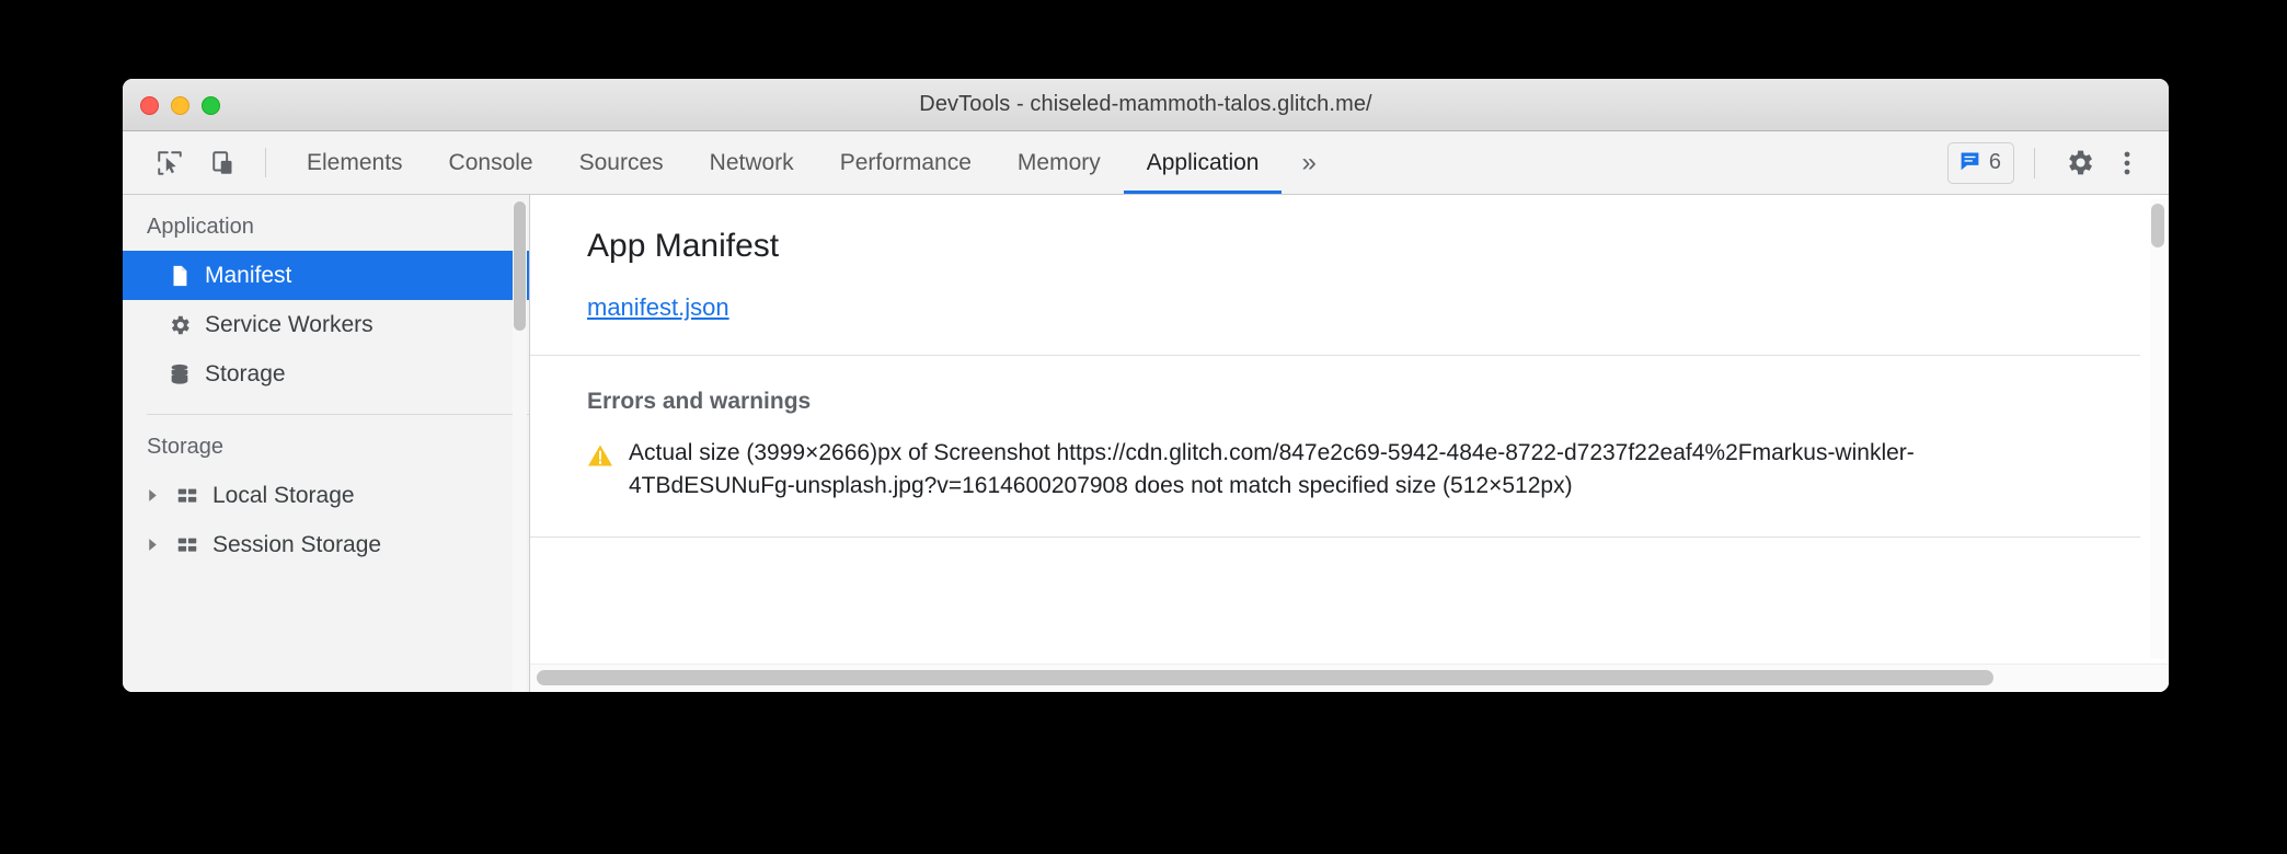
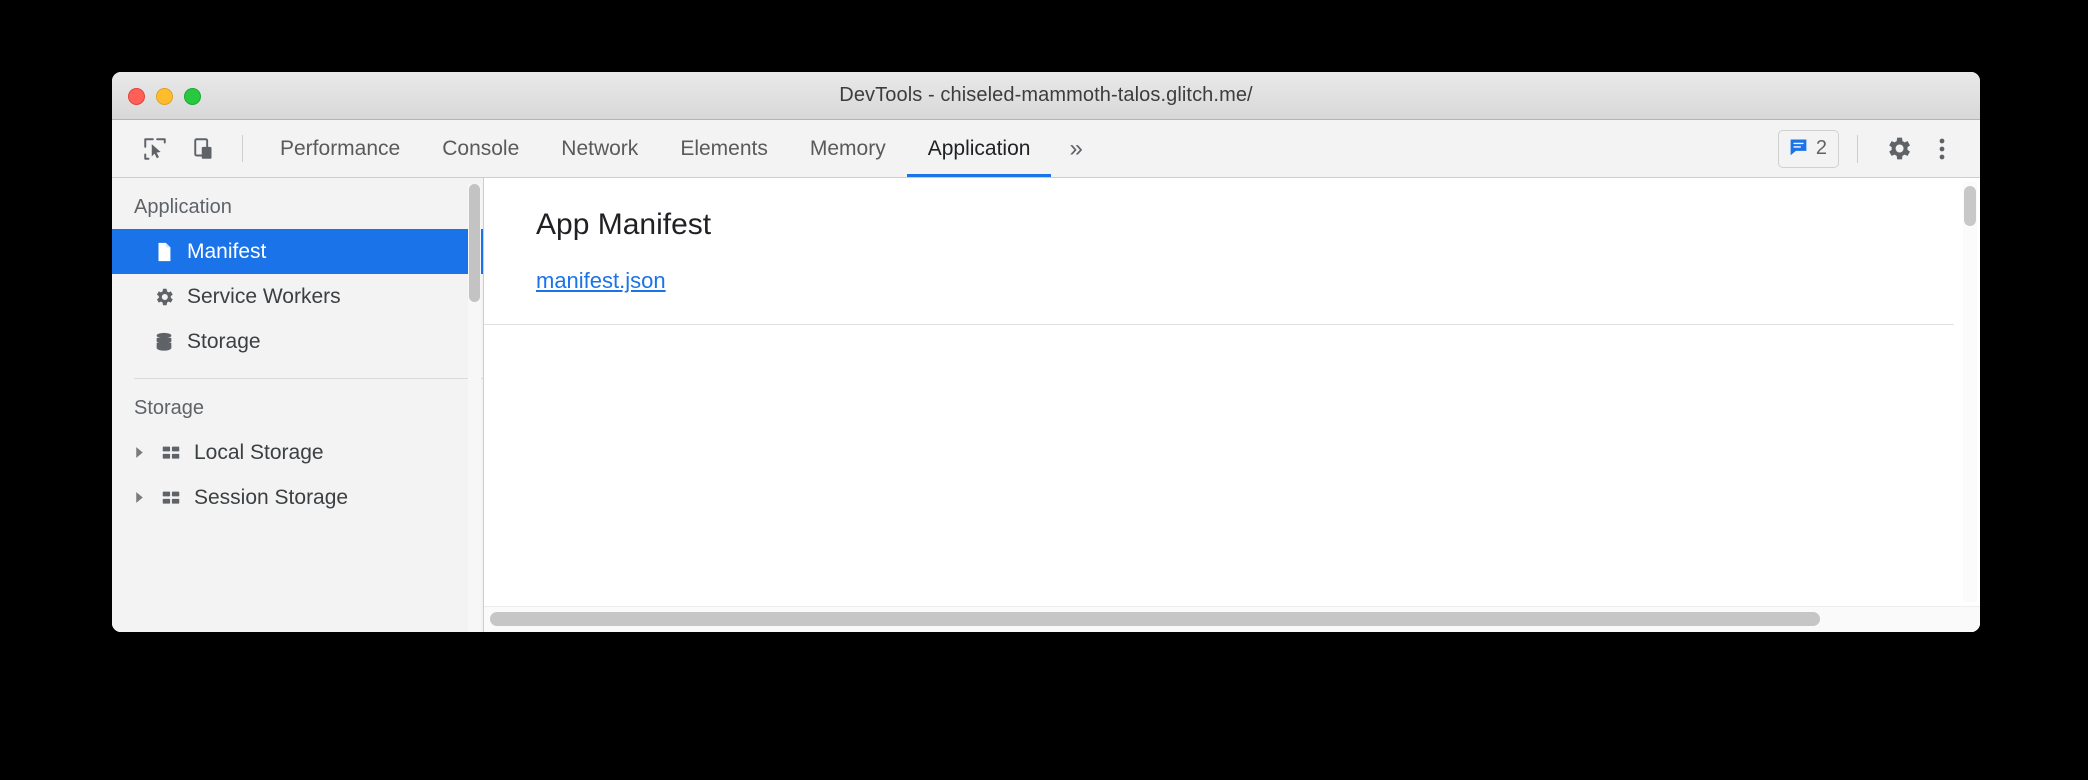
  DevTools - chiseled-mammoth-talos.glitch.me/
- Elements
+ Performance
  Console
- Sources
  Network
- Performance
+ Elements
  Memory
  Application
  »
- 6
+ 2
  Application
  Manifest
  Service Workers
  Storage
  Storage
  Local Storage
  Session Storage
  App Manifest
  manifest.json
- Errors and warnings
- Actual size (3999×2666)px of Screenshot https://cdn.glitch.com/847e2c69-5942-484e-8722-d7237f22eaf4%2Fmarkus-winkler-4TBdESUNuFg-unsplash.jpg?v=1614600207908 does not match specified size (512×512px)
